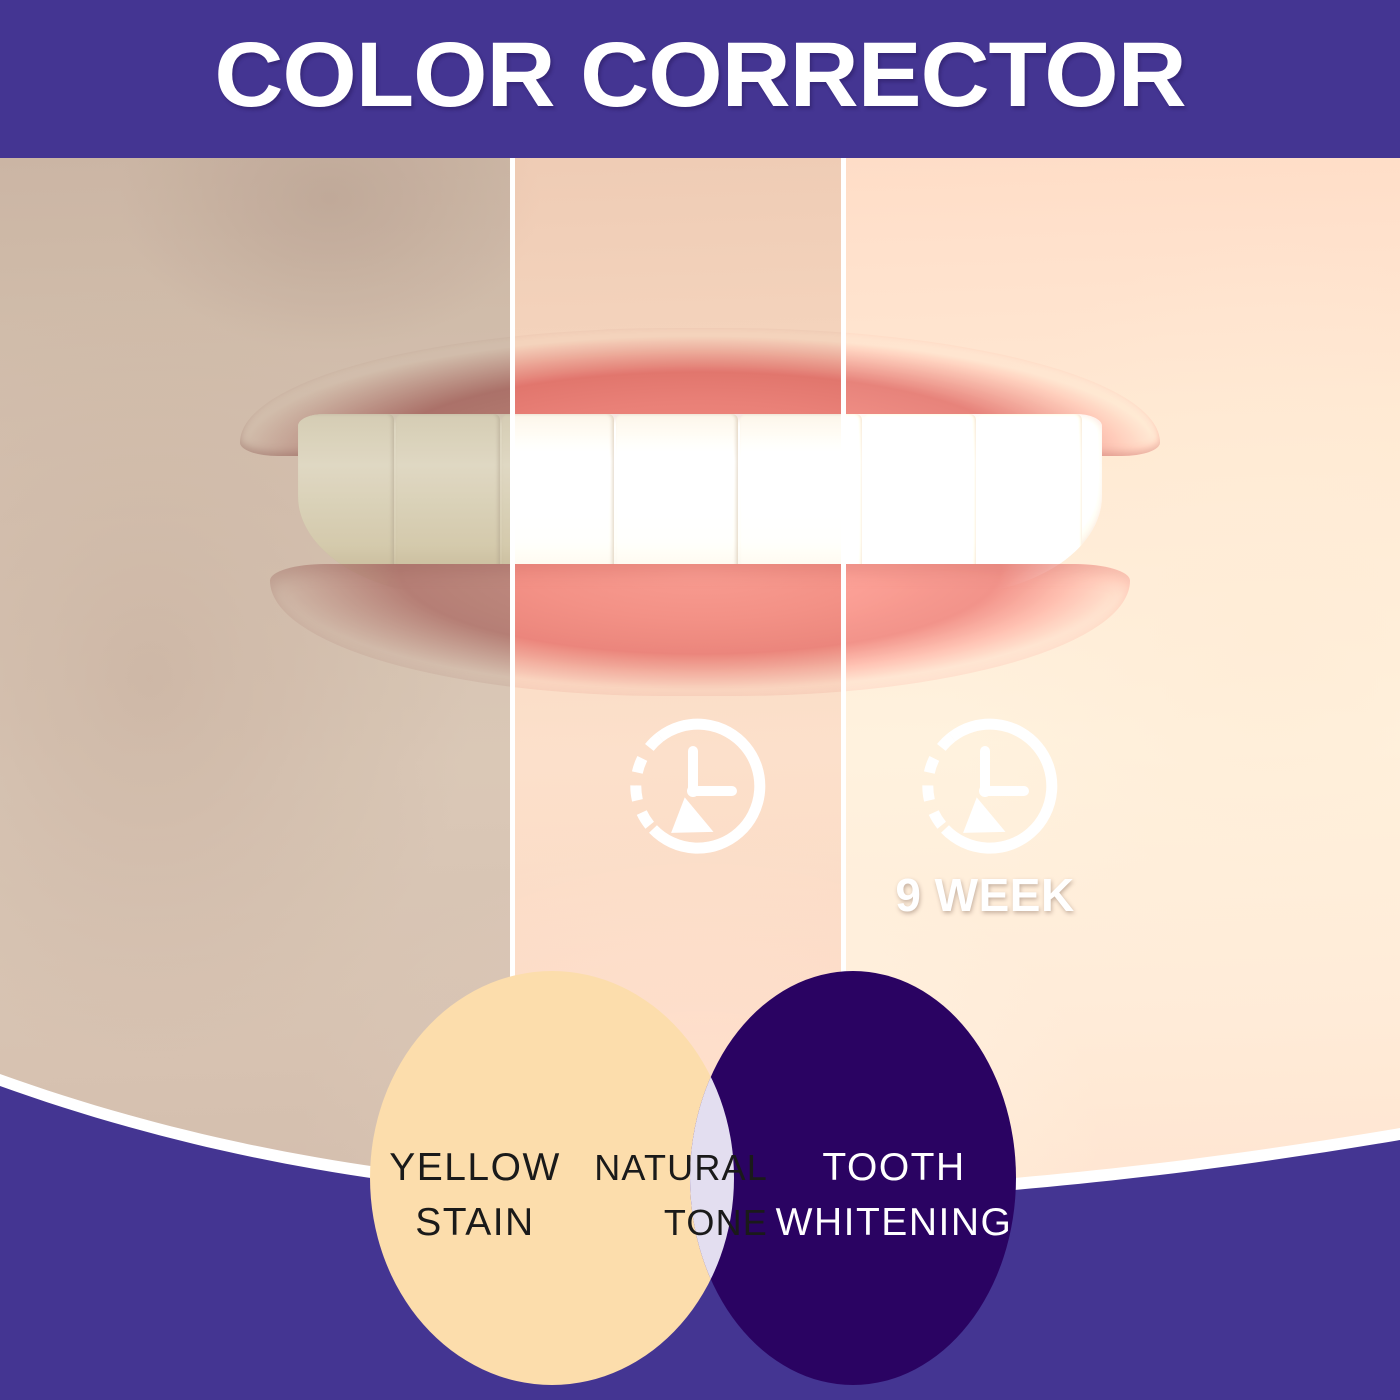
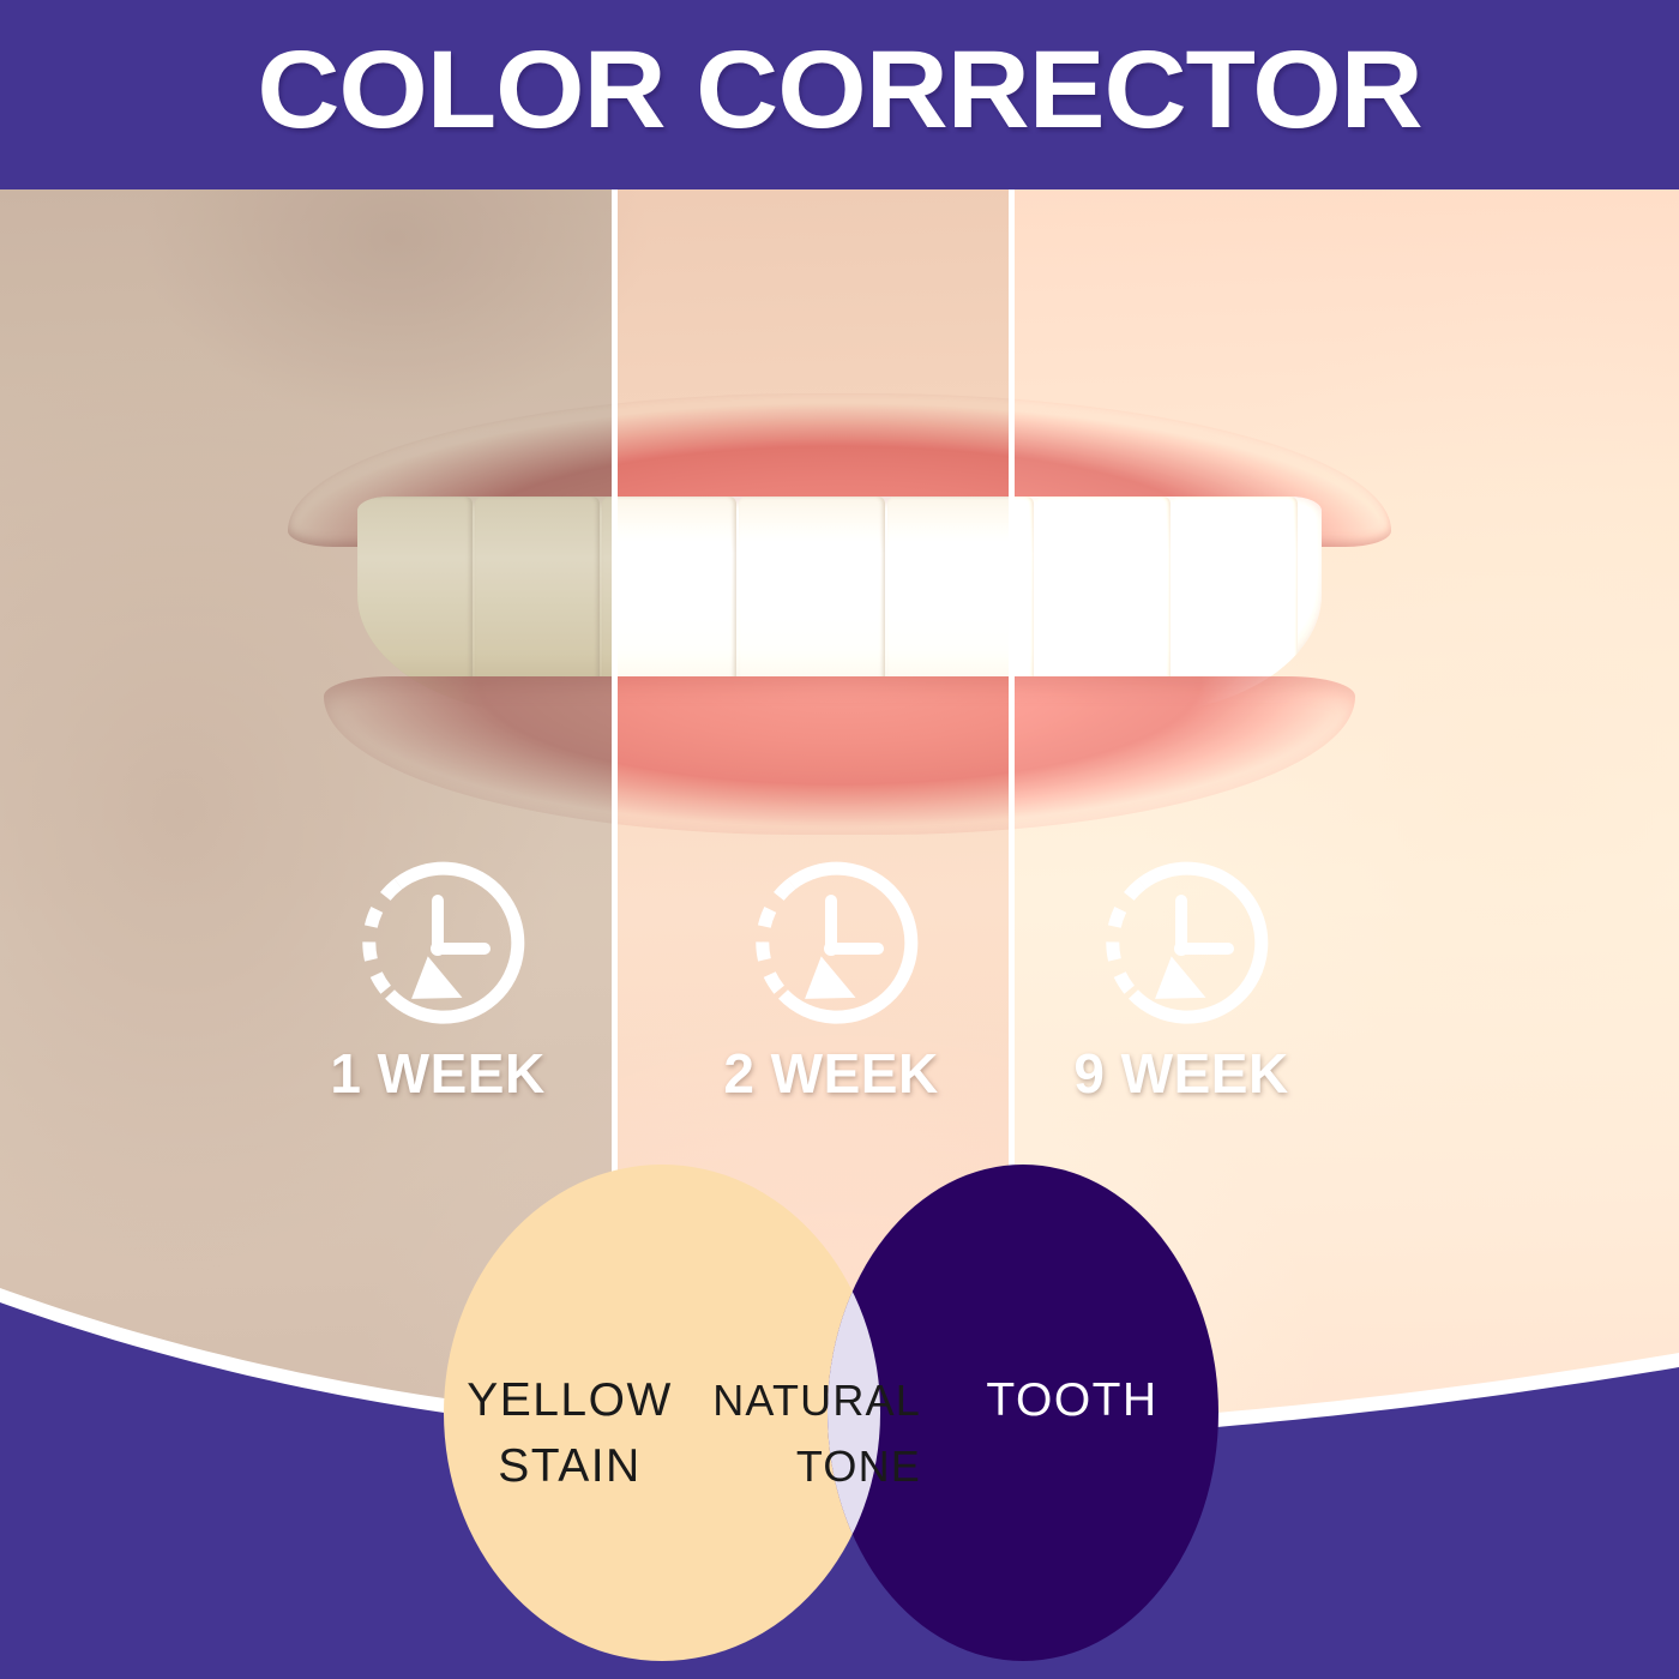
+ 1 WEEK
+ 2 WEEK
  9 WEEK
  YELLOW
  STAIN
  NATURAL
  TONE
  TOOTH
- WHITENING
  COLOR CORRECTOR
